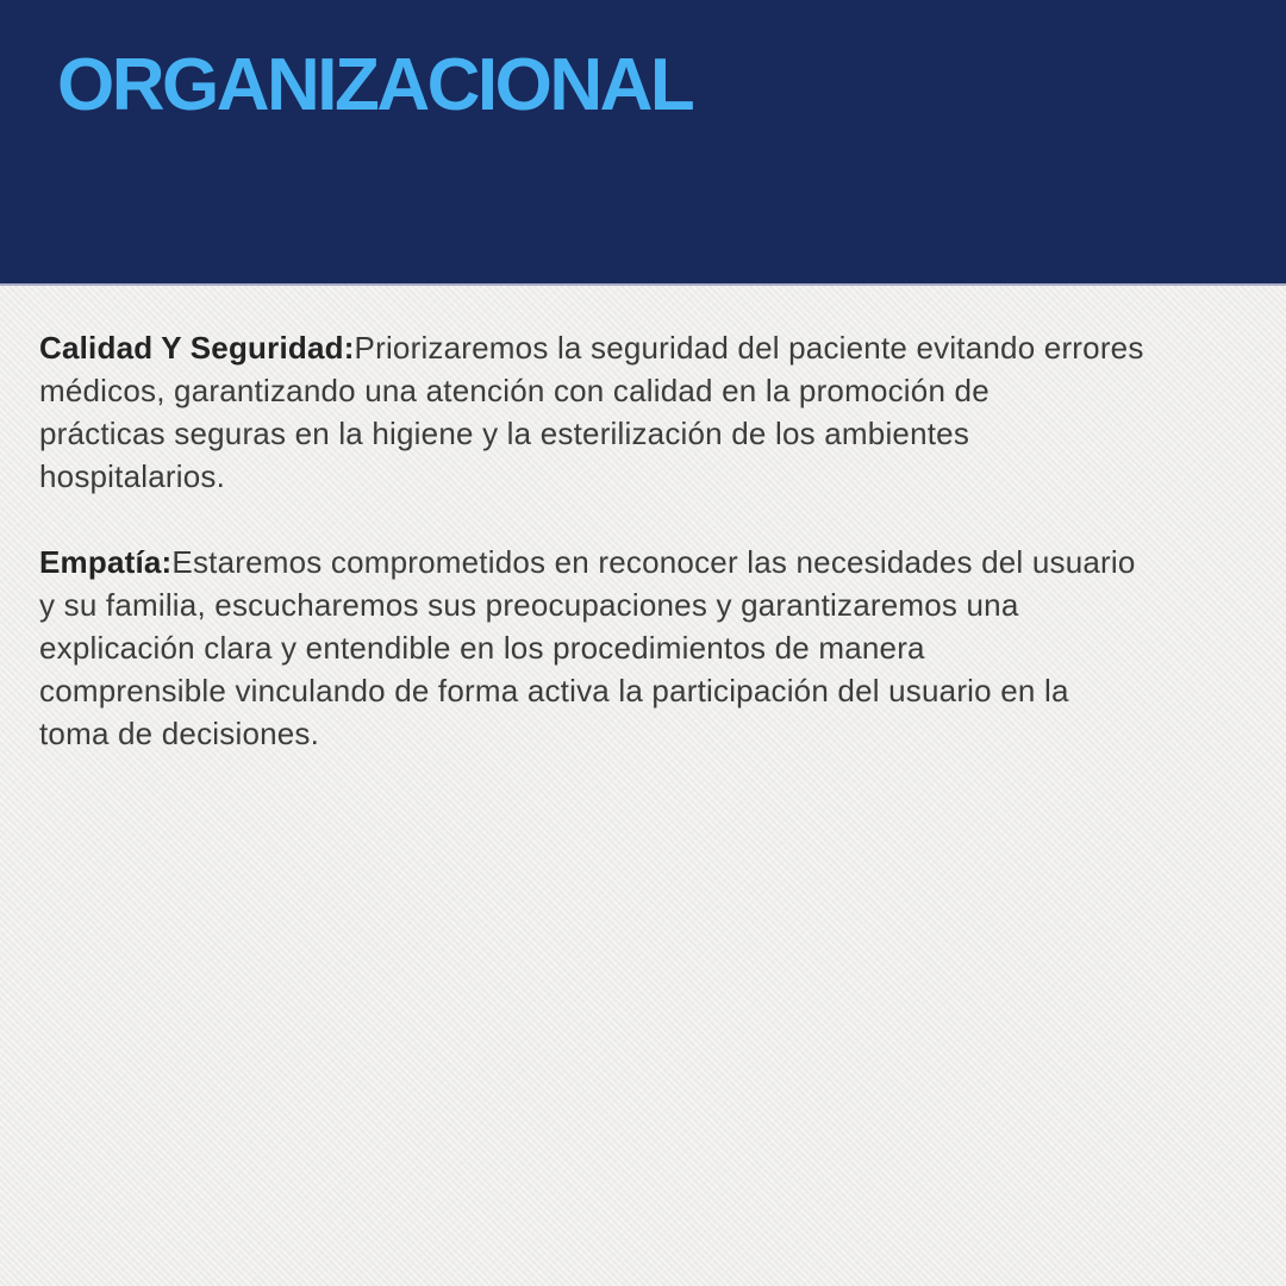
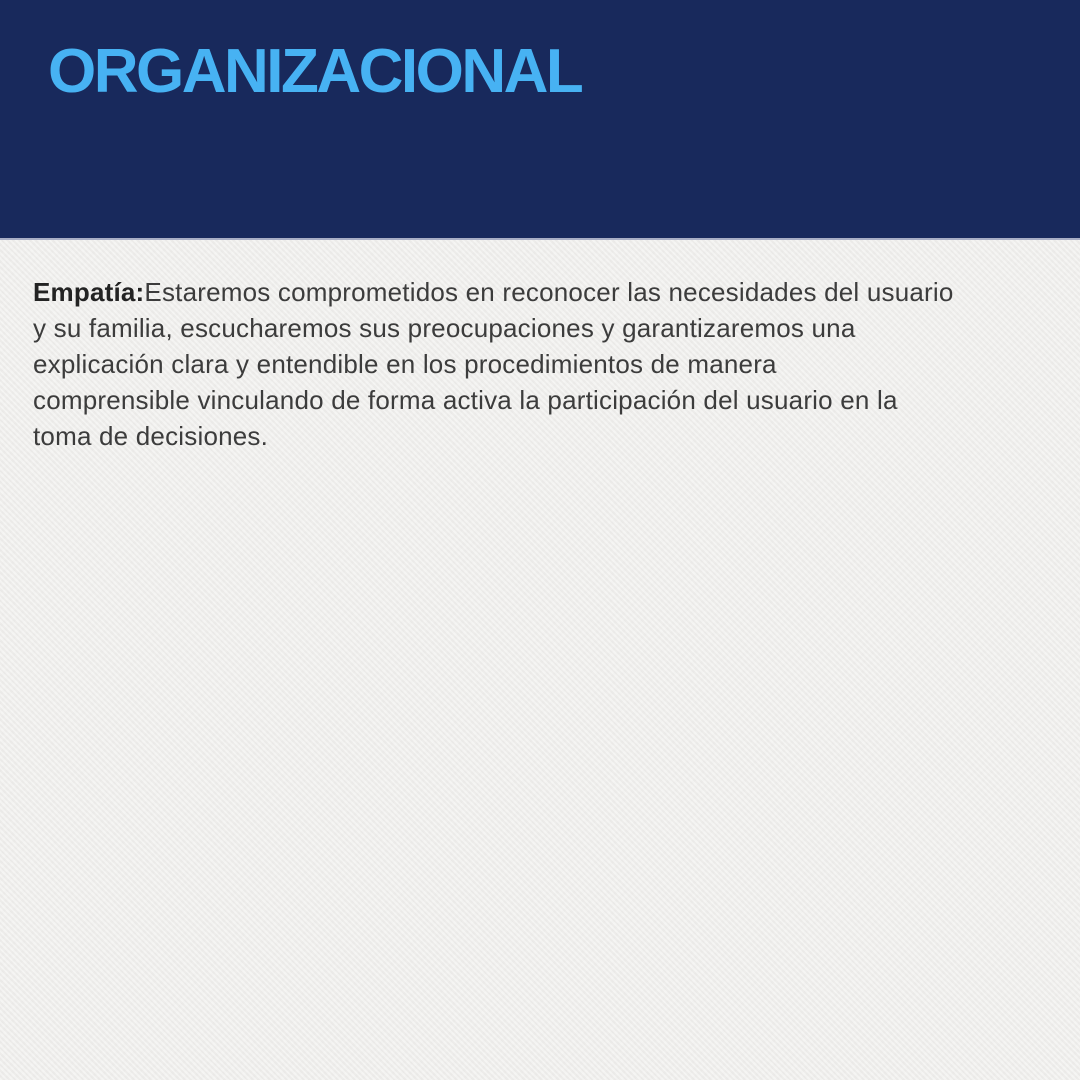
  ORGANIZACIONAL
- Calidad Y Seguridad:Priorizaremos la seguridad del paciente evitando errores
- médicos, garantizando una atención con calidad en la promoción de
- prácticas seguras en la higiene y la esterilización de los ambientes
- hospitalarios.
  Empatía:Estaremos comprometidos en reconocer las necesidades del usuario
  y su familia, escucharemos sus preocupaciones y garantizaremos una
  explicación clara y entendible en los procedimientos de manera
  comprensible vinculando de forma activa la participación del usuario en la
  toma de decisiones.
